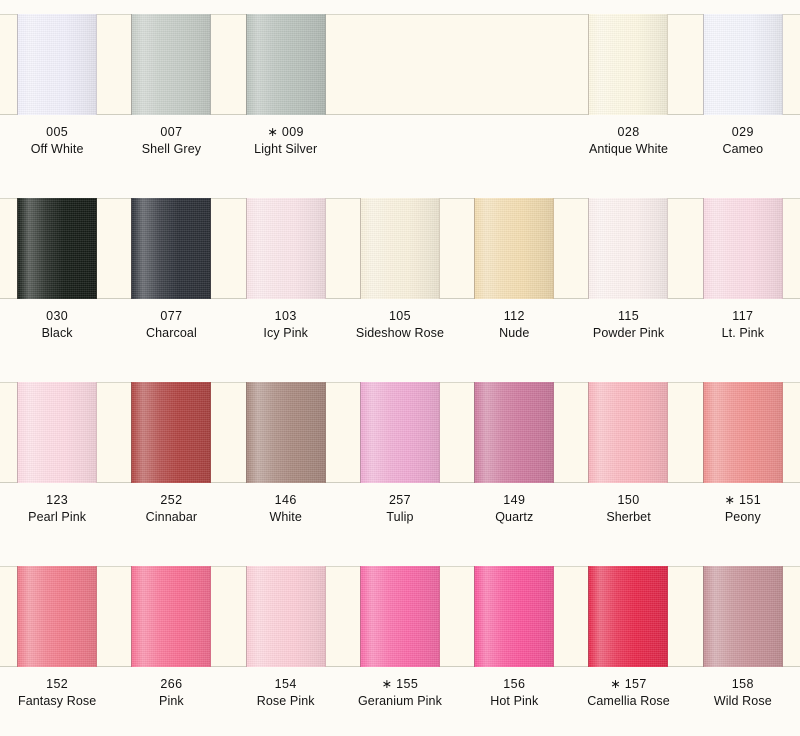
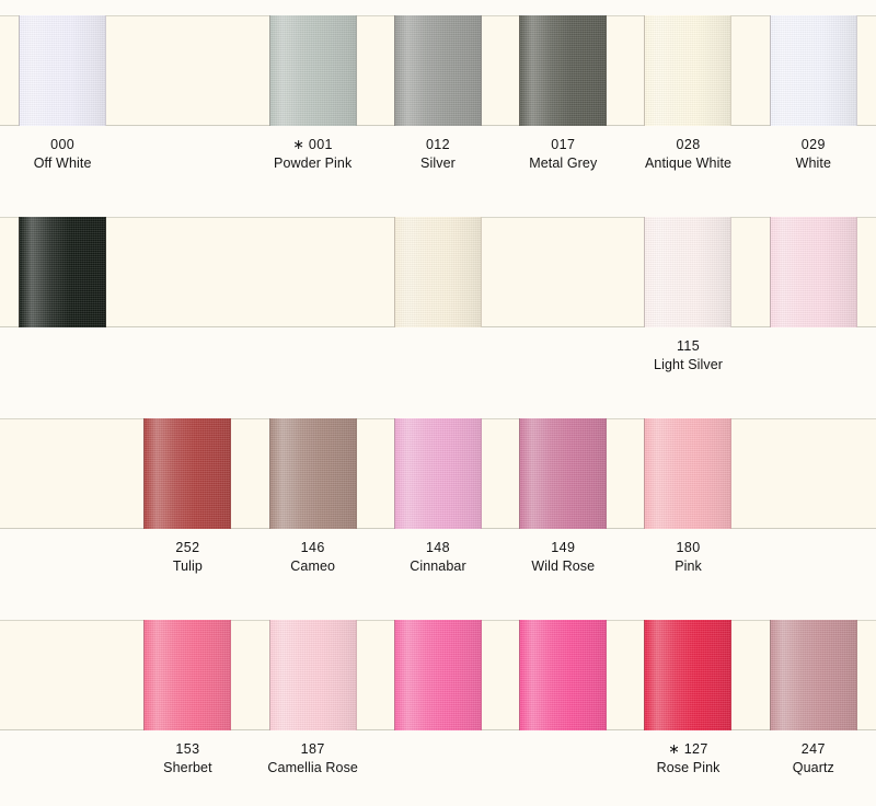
- 005
+ 000
  Off White
- 007
- Shell Grey
- ∗ 009
+ ∗ 001
- Light Silver
+ Powder Pink
+ 012
+ Silver
+ 017
+ Metal Grey
  028
  Antique White
  029
- Cameo
+ White
- 030
- Black
- 077
- Charcoal
- 103
- Icy Pink
- 105
- Sideshow Rose
- 112
- Nude
  115
- Powder Pink
+ Light Silver
- 117
- Lt. Pink
- 123
- Pearl Pink
  252
- Cinnabar
+ Tulip
  146
- White
+ Cameo
- 257
+ 148
- Tulip
+ Cinnabar
  149
- Quartz
+ Wild Rose
- 150
+ 180
- Sherbet
+ Pink
- ∗ 151
- Peony
- 152
- Fantasy Rose
- 266
+ 153
- Pink
+ Sherbet
- 154
+ 187
- Rose Pink
+ Camellia Rose
- ∗ 155
- Geranium Pink
- 156
- Hot Pink
- ∗ 157
+ ∗ 127
- Camellia Rose
+ Rose Pink
- 158
+ 247
- Wild Rose
+ Quartz
